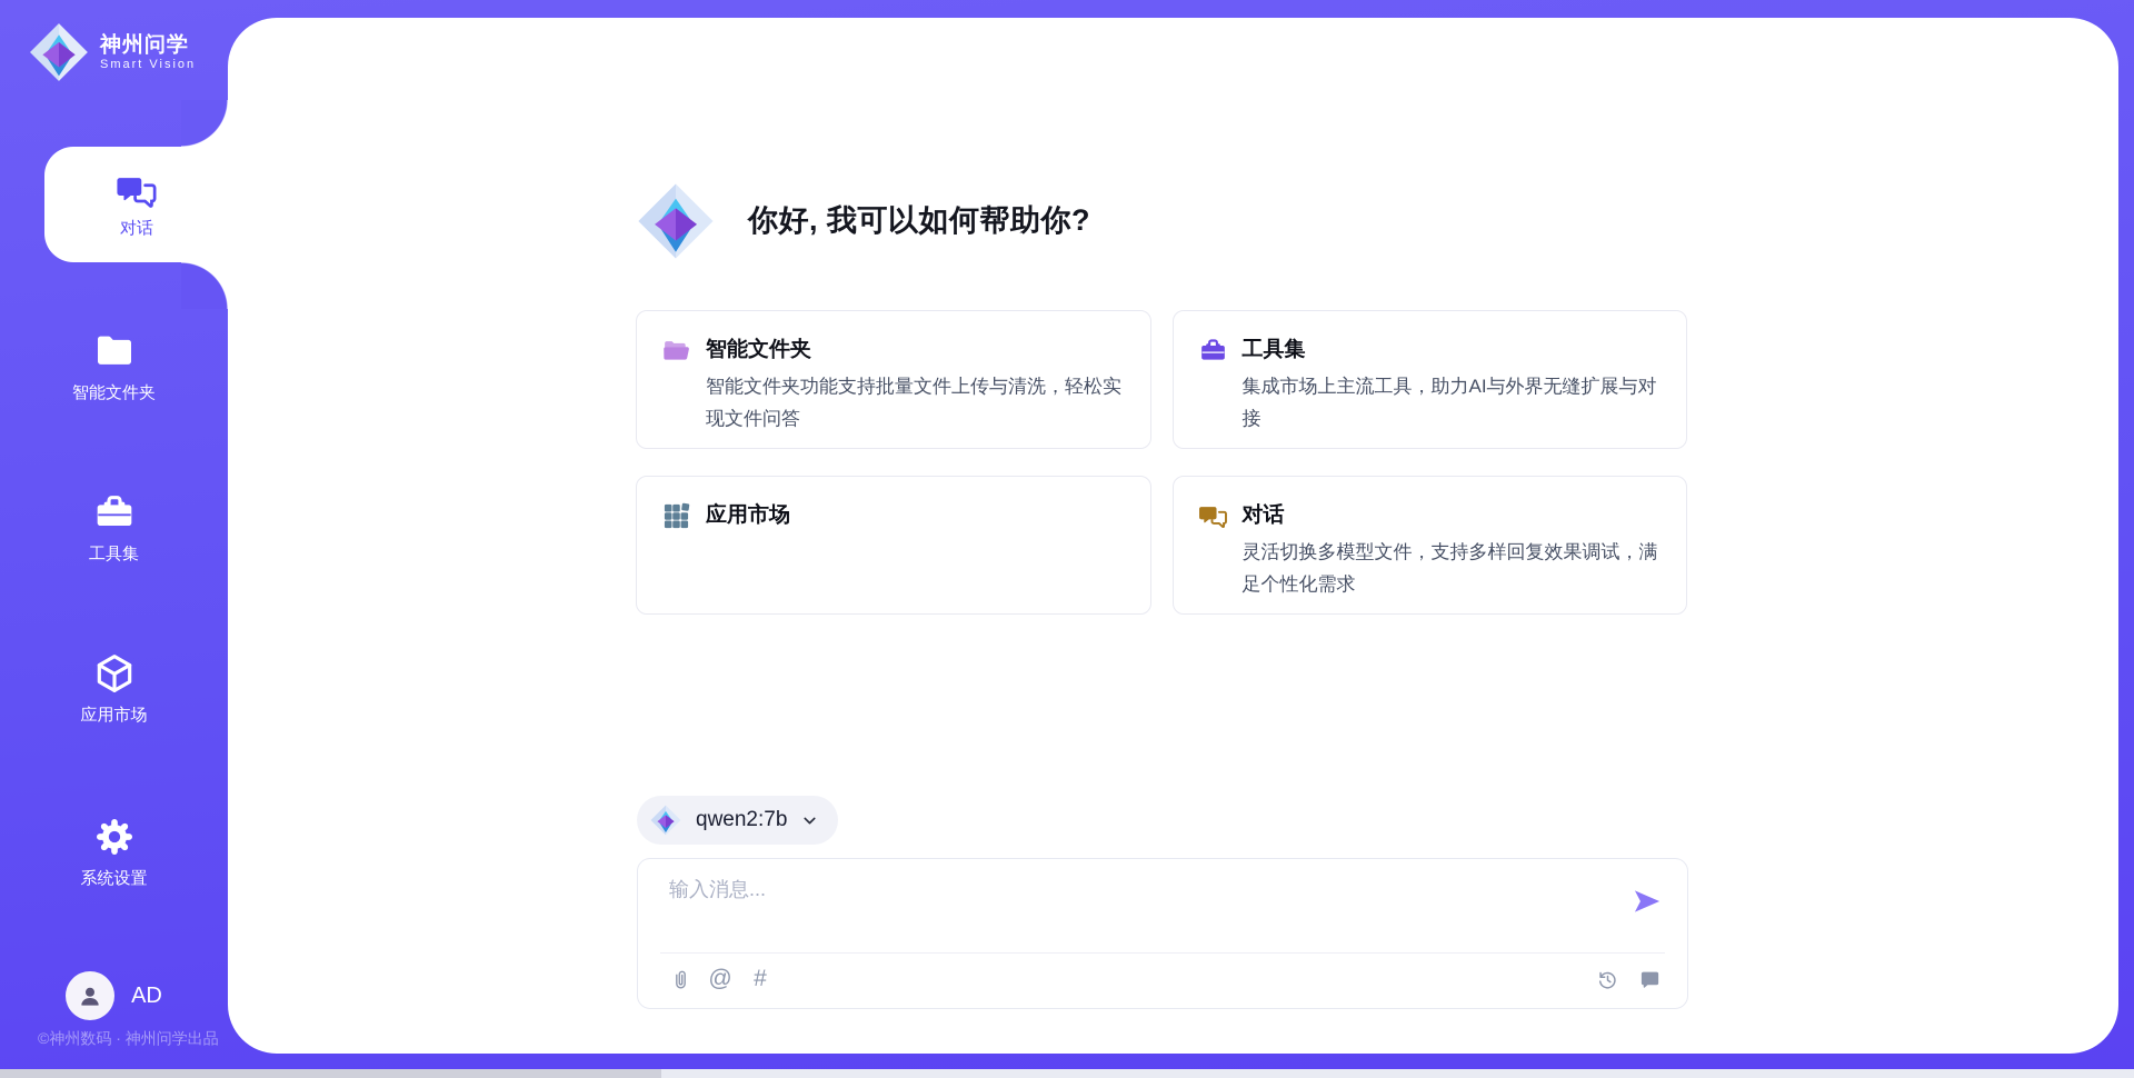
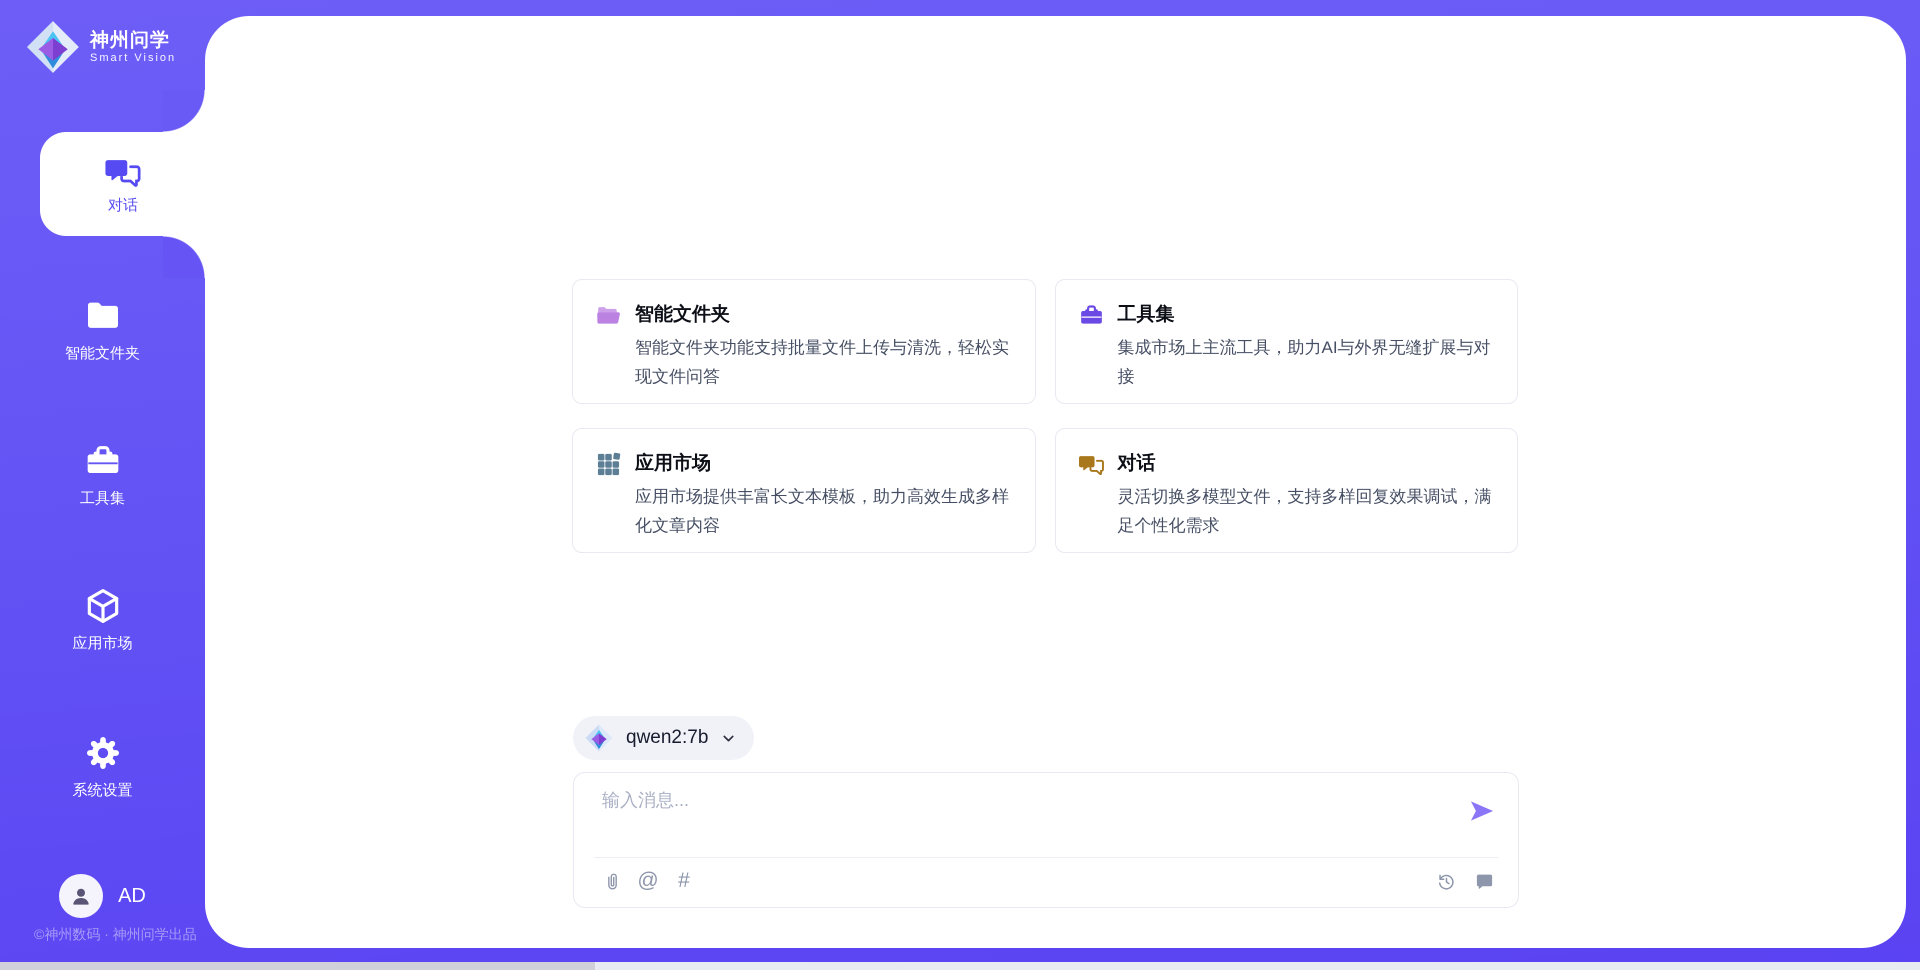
  神州问学
  Smart Vision
  对话
  智能文件夹
  工具集
  应用市场
  系统设置
  AD
  ©神州数码 · 神州问学出品
- 你好, 我可以如何帮助你?
  智能文件夹
  智能文件夹功能支持批量文件上传与清洗，轻松实现文件问答
  工具集
  集成市场上主流工具，助力AI与外界无缝扩展与对接
  应用市场
+ 应用市场提供丰富长文本模板，助力高效生成多样化文章内容
  对话
  灵活切换多模型文件，支持多样回复效果调试，满足个性化需求
  qwen2:7b
  输入消息...
  @
  #
